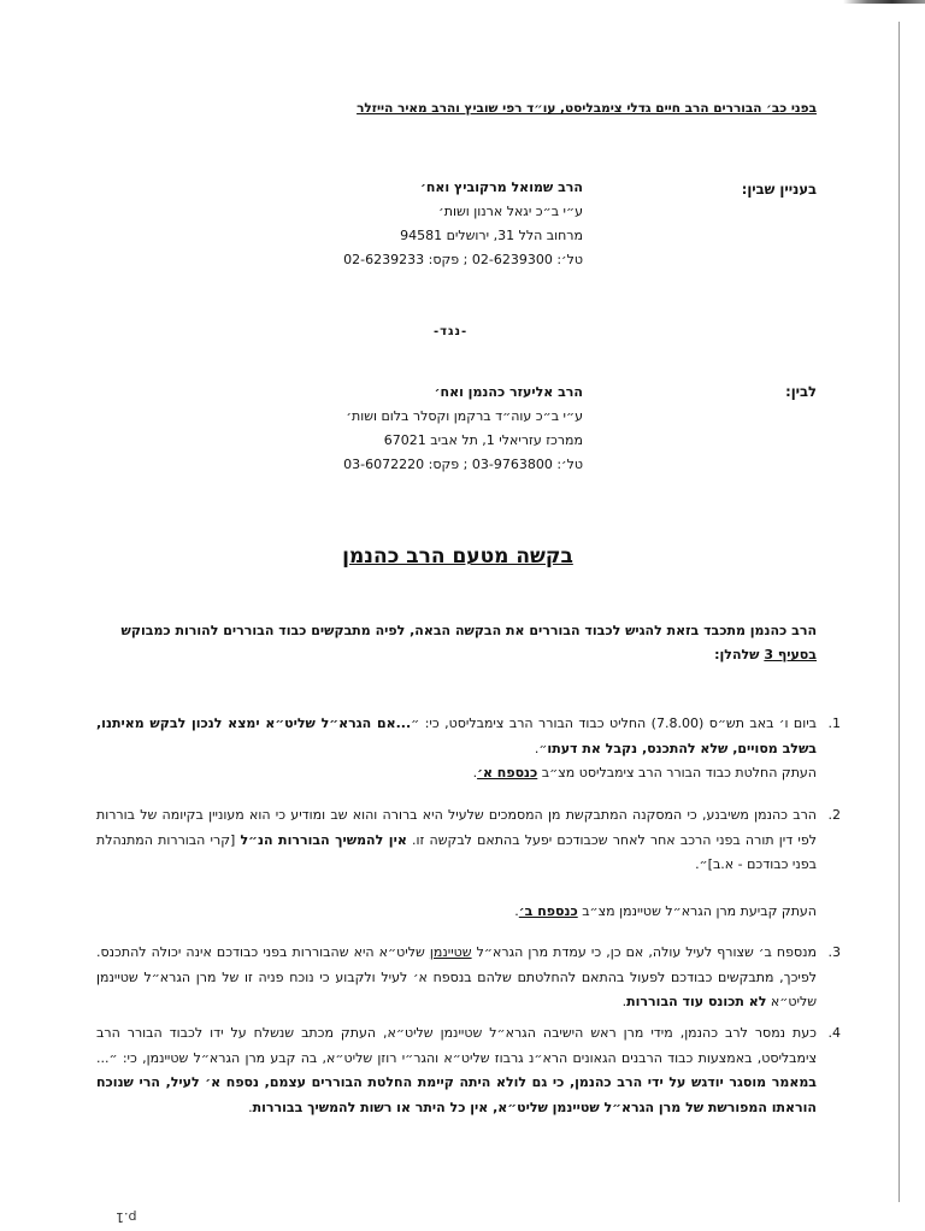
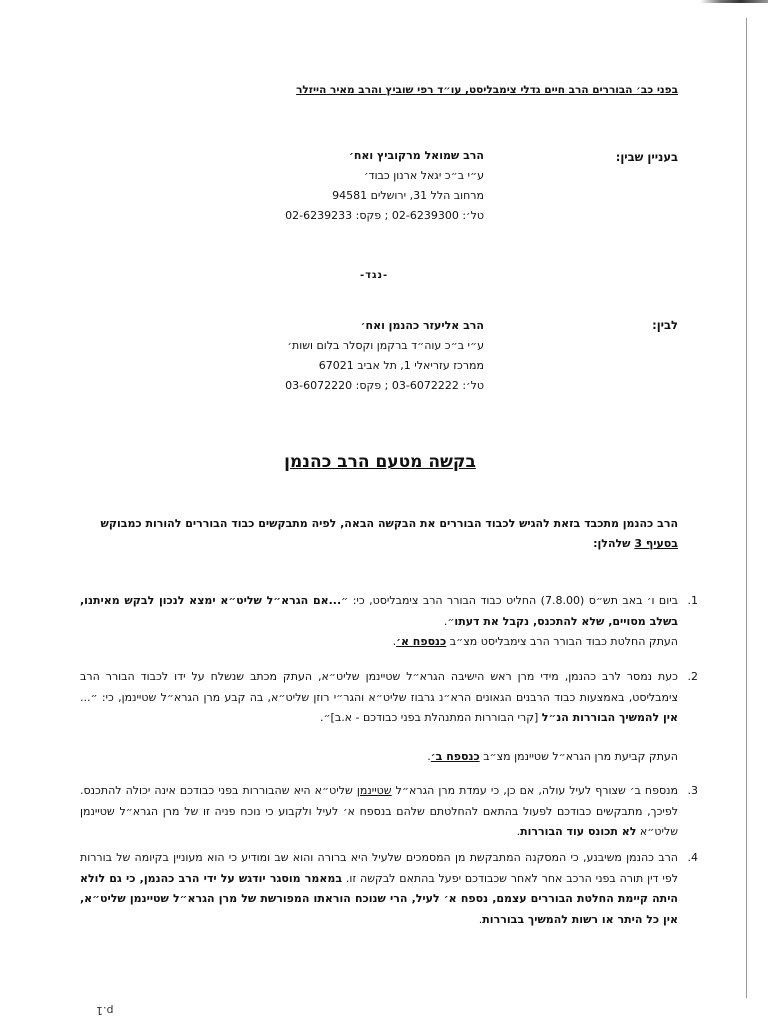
  בפני כב׳ הבוררים הרב חיים גדלי צימבליסט, עו״ד רפי שוביץ והרב מאיר הייזלר
  בעניין שבין:
  הרב שמואל מרקוביץ ואח׳
- ע״י ב״כ יגאל ארנון ושות׳
+ ע״י ב״כ יגאל ארנון כבוד׳
  מרחוב הלל 31, ירושלים 94581
  טל׳: 02-6239300 ; פקס: 02-6239233
  -נגד-
  לבין:
  הרב אליעזר כהנמן ואח׳
  ע״י ב״כ עוה״ד ברקמן וקסלר בלום ושות׳
  ממרכז עזריאלי 1, תל אביב 67021
- טל׳: 03-9763800 ; פקס: 03-6072220
+ טל׳: 03-6072222 ; פקס: 03-6072220
  בקשה מטעם הרב כהנמן
  הרב כהנמן מתכבד בזאת להגיש לכבוד הבוררים את הבקשה הבאה, לפיה מתבקשים כבוד הבוררים להורות כמבוקש בסעיף 3 שלהלן:
  1.
  ביום ו׳ באב תש״ס (7.8.00) החליט כבוד הבורר הרב צימבליסט, כי: ״...אם הגרא״ל שליט״א ימצא לנכון לבקש מאיתנו, בשלב מסויים, שלא להתכנס, נקבל את דעתו״.
  העתק החלטת כבוד הבורר הרב צימבליסט מצ״ב כנספח א׳.
  2.
- הרב כהנמן משיבנע, כי המסקנה המתבקשת מן המסמכים שלעיל היא ברורה והוא שב ומודיע כי הוא מעוניין בקיומה של בוררות לפי דין תורה בפני הרכב אחר לאחר שכבודכם יפעל בהתאם לבקשה זו. אין להמשיך הבוררות הנ״ל [קרי הבוררות המתנהלת בפני כבודכם - א.ב]״.
+ כעת נמסר לרב כהנמן, מידי מרן ראש הישיבה הגרא״ל שטיינמן שליט״א, העתק מכתב שנשלח על ידו לכבוד הבורר הרב צימבליסט, באמצעות כבוד הרבנים הגאונים הרא״נ גרבוז שליט״א והגר״י רוזן שליט״א, בה קבע מרן הגרא״ל שטיינמן, כי: ״... אין להמשיך הבוררות הנ״ל [קרי הבוררות המתנהלת בפני כבודכם - א.ב]״.
  העתק קביעת מרן הגרא״ל שטיינמן מצ״ב כנספח ב׳.
  3.
  מנספח ב׳ שצורף לעיל עולה, אם כן, כי עמדת מרן הגרא״ל שטיינמן שליט״א היא שהבוררות בפני כבודכם אינה יכולה להתכנס. לפיכך, מתבקשים כבודכם לפעול בהתאם להחלטתם שלהם בנספח א׳ לעיל ולקבוע כי נוכח פניה זו של מרן הגרא״ל שטיינמן שליט״א לא תכונס עוד הבוררות.
  4.
- כעת נמסר לרב כהנמן, מידי מרן ראש הישיבה הגרא״ל שטיינמן שליט״א, העתק מכתב שנשלח על ידו לכבוד הבורר הרב צימבליסט, באמצעות כבוד הרבנים הגאונים הרא״נ גרבוז שליט״א והגר״י רוזן שליט״א, בה קבע מרן הגרא״ל שטיינמן, כי: ״... במאמר מוסגר יודגש על ידי הרב כהנמן, כי גם לולא היתה קיימת החלטת הבוררים עצמם, נספח א׳ לעיל, הרי שנוכח הוראתו המפורשת של מרן הגרא״ל שטיינמן שליט״א, אין כל היתר או רשות להמשיך בבוררות.
+ הרב כהנמן משיבנע, כי המסקנה המתבקשת מן המסמכים שלעיל היא ברורה והוא שב ומודיע כי הוא מעוניין בקיומה של בוררות לפי דין תורה בפני הרכב אחר לאחר שכבודכם יפעל בהתאם לבקשה זו. במאמר מוסגר יודגש על ידי הרב כהנמן, כי גם לולא היתה קיימת החלטת הבוררים עצמם, נספח א׳ לעיל, הרי שנוכח הוראתו המפורשת של מרן הגרא״ל שטיינמן שליט״א, אין כל היתר או רשות להמשיך בבוררות.
